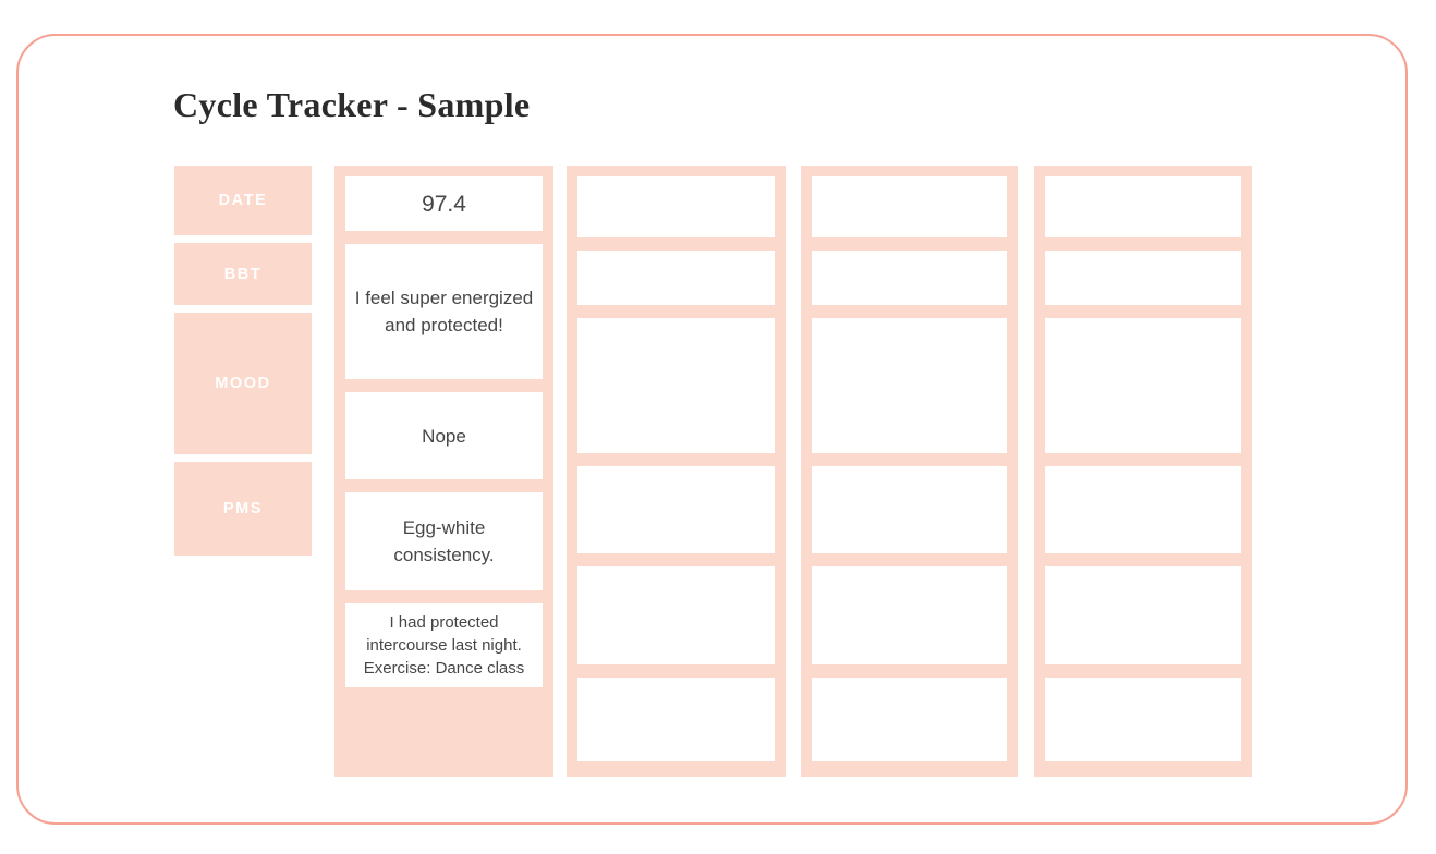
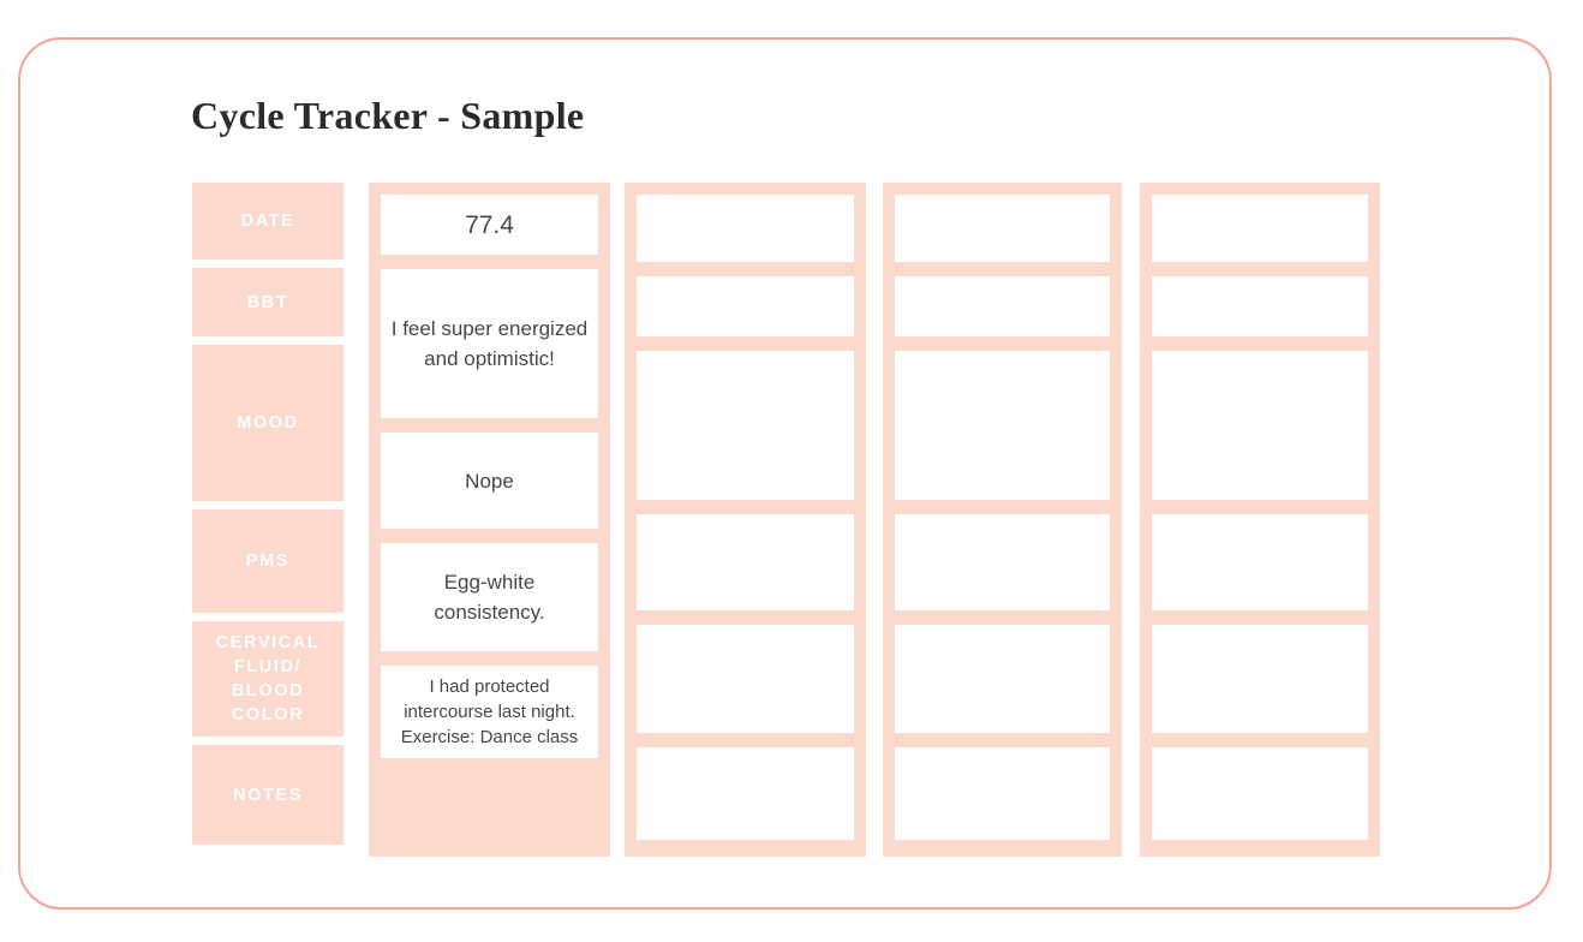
  Cycle Tracker - Sample
  DATE
  BBT
  MOOD
  PMS
+ CERVICAL
+ FLUID/
+ BLOOD COLOR
+ NOTES
- 97.4
+ 77.4
- I feel super energized and protected!
+ I feel super energized and optimistic!
  Nope
  Egg-white consistency.
  I had protected intercourse last night. Exercise: Dance class
